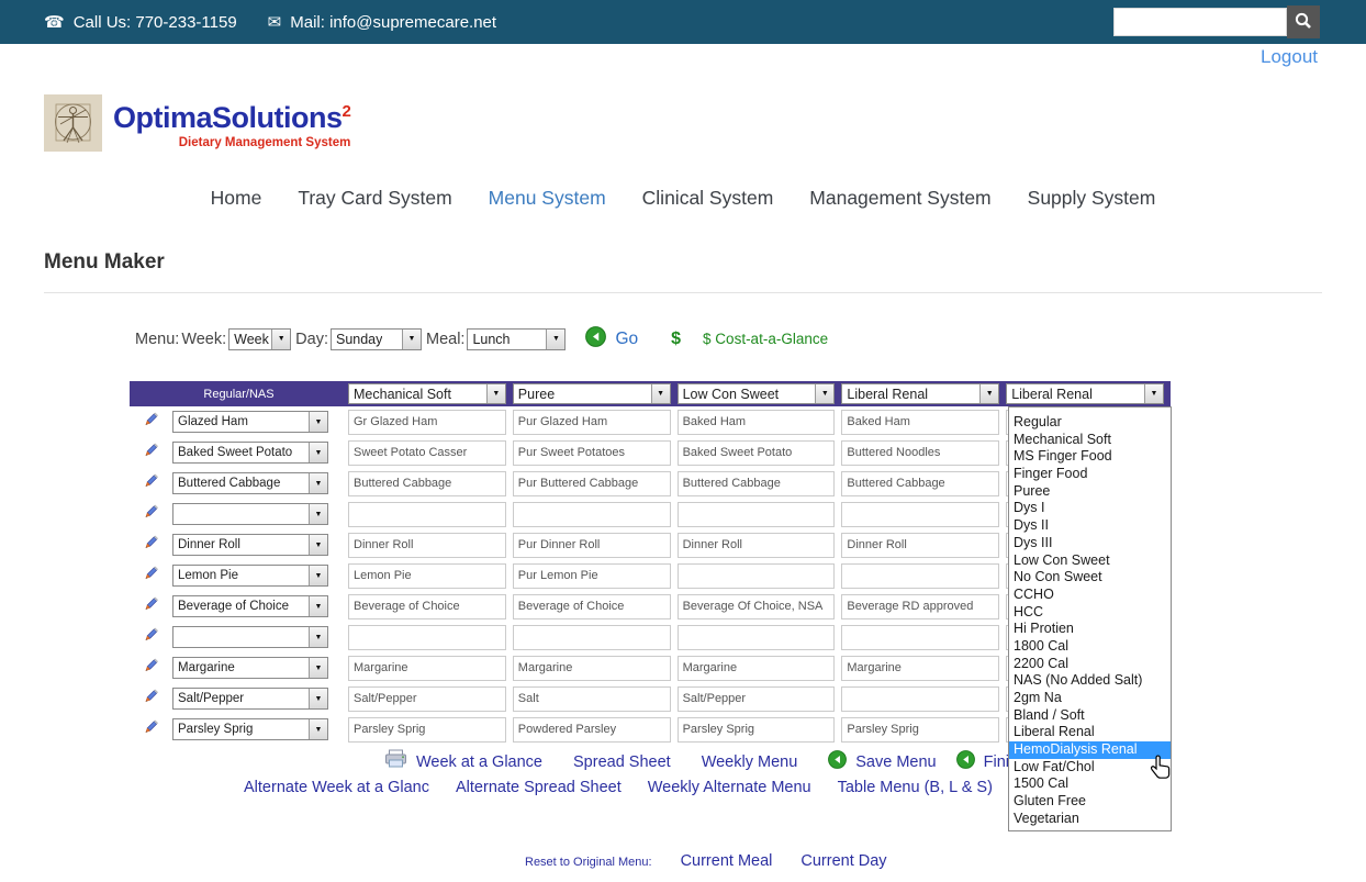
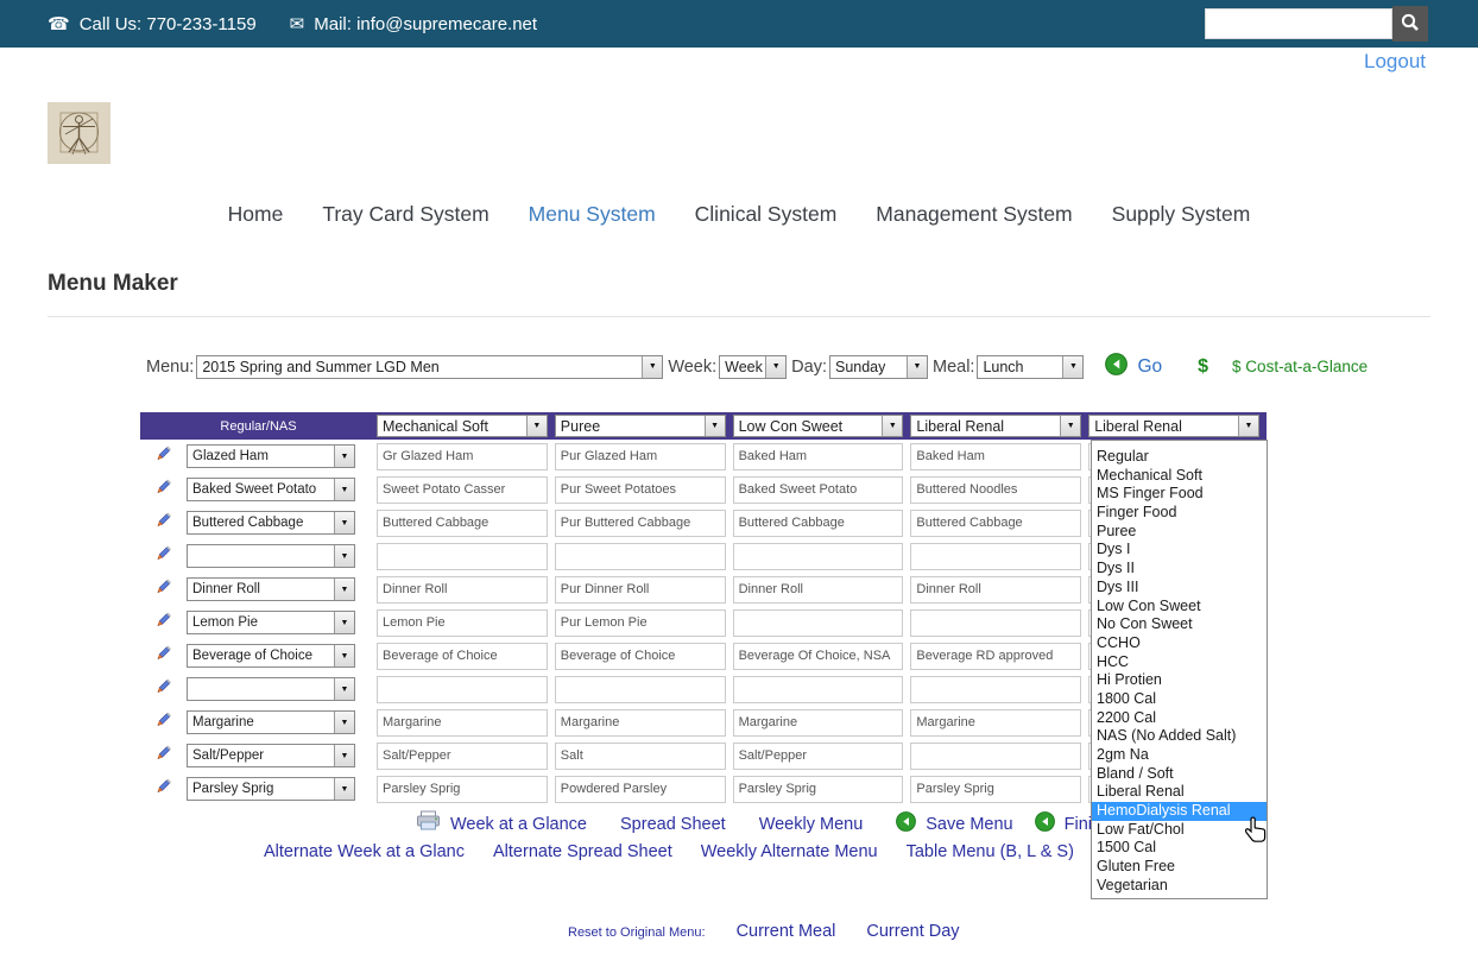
  ☎
  Call Us: 770-233-1159
  ✉
  Mail: info@supremecare.net
  Logout
- OptimaSolutions2
- Dietary Management System
  Home
  Tray Card System
  Menu System
  Clinical System
  Management System
  Supply System
  Menu Maker
  Menu:
+ 2015 Spring and Summer LGD Men
  Week:
  Week
  Day:
  Sunday
  Meal:
  Lunch
  Go
  $
  $ Cost-at-a-Glance
  Regular/NAS
  Mechanical Soft
  Puree
  Low Con Sweet
  Liberal Renal
  Liberal Renal
  Glazed Ham
  Gr Glazed Ham
  Pur Glazed Ham
  Baked Ham
  Baked Ham
  Baked Sweet Potato
  Sweet Potato Casser
  Pur Sweet Potatoes
  Baked Sweet Potato
  Buttered Noodles
  Buttered Cabbage
  Buttered Cabbage
  Pur Buttered Cabbage
  Buttered Cabbage
  Buttered Cabbage
  Dinner Roll
  Dinner Roll
  Pur Dinner Roll
  Dinner Roll
  Dinner Roll
  Lemon Pie
  Lemon Pie
  Pur Lemon Pie
  Beverage of Choice
  Beverage of Choice
  Beverage of Choice
  Beverage Of Choice, NSA
  Beverage RD approved
  Margarine
  Margarine
  Margarine
  Margarine
  Margarine
  Salt/Pepper
  Salt/Pepper
  Salt
  Salt/Pepper
  Parsley Sprig
  Parsley Sprig
  Powdered Parsley
  Parsley Sprig
  Parsley Sprig
  Regular
  Mechanical Soft
  MS Finger Food
  Finger Food
  Puree
  Dys I
  Dys II
  Dys III
  Low Con Sweet
  No Con Sweet
  CCHO
  HCC
  Hi Protien
  1800 Cal
  2200 Cal
  NAS (No Added Salt)
  2gm Na
  Bland / Soft
  Liberal Renal
  HemoDialysis Renal
  Low Fat/Chol
  1500 Cal
  Gluten Free
  Vegetarian
  Week at a Glance
  Spread Sheet
  Weekly Menu
  Save Menu
  Alternate Week at a Glanc
  Alternate Spread Sheet
  Weekly Alternate Menu
  Table Menu (B, L & S)
  Reset to Original Menu:
  Current Meal
  Current Day
